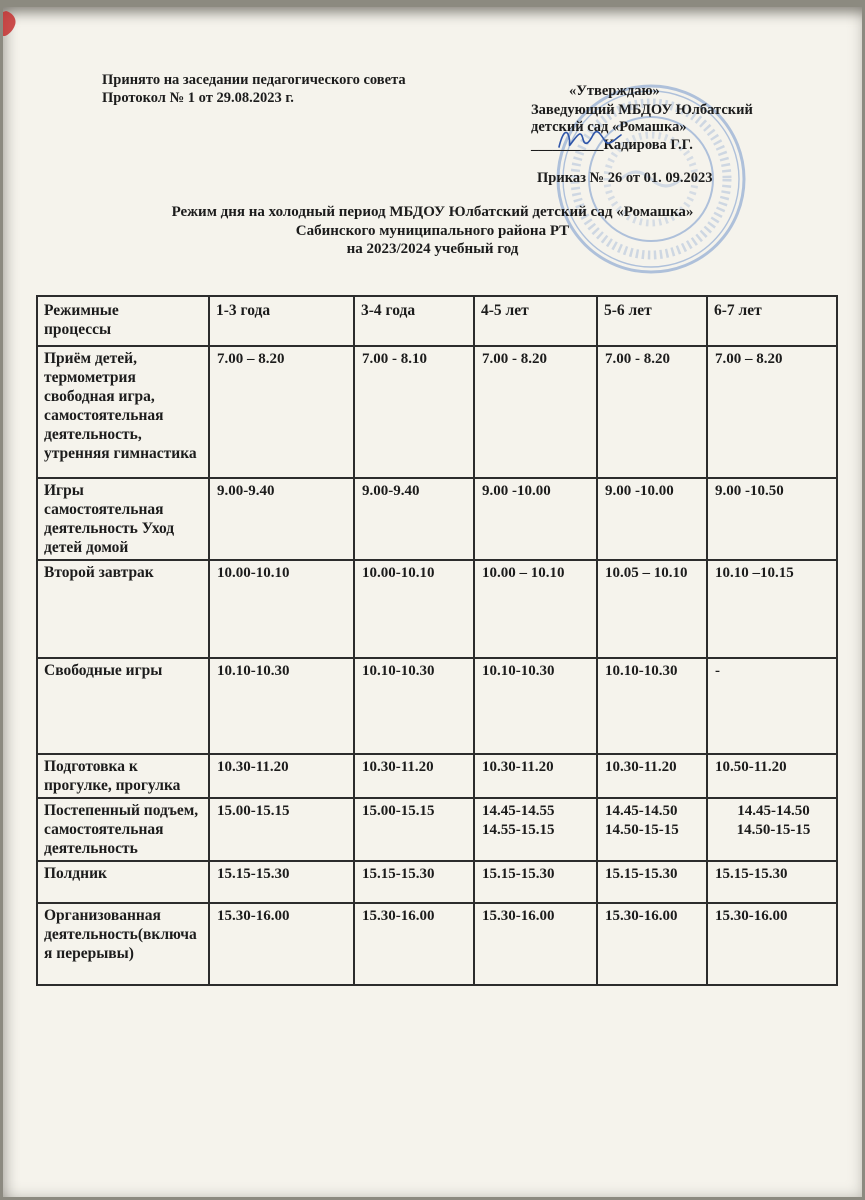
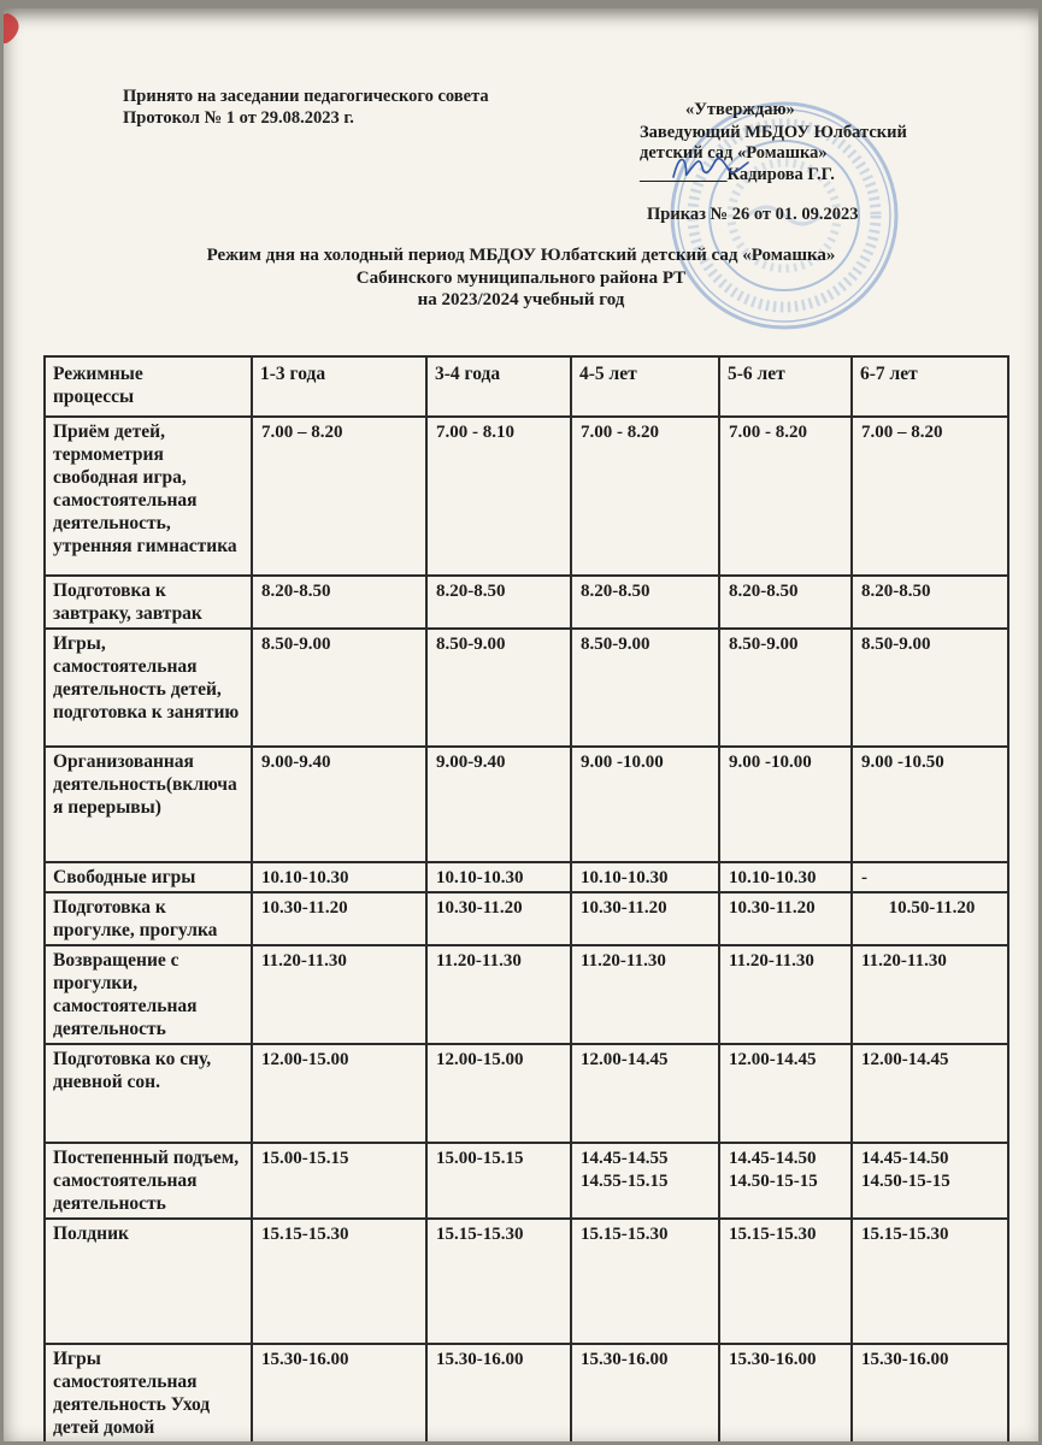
  Принято на заседании педагогического совета
  Протокол № 1 от 29.08.2023 г.
  «Утверждаю»
  Заведующий МБДОУ Юлбатский
  детский сад «Ромашка»
  _________Кадирова Г.Г.
  Приказ № 26 от 01. 09.2023
  Режим дня на холодный период МБДОУ Юлбатский детский сад «Ромашка»
  Сабинского муниципального района РТ
  на 2023/2024 учебный год
  Режимные процессы	1-3 года	3-4 года	4-5 лет	5-6 лет	6-7 лет
  Приём детей, термометрия свободная игра, самостоятельная деятельность, утренняя гимнастика	7.00 – 8.20	7.00 - 8.10	7.00 - 8.20	7.00 - 8.20	7.00 – 8.20
+ Подготовка к завтраку, завтрак	8.20-8.50	8.20-8.50	8.20-8.50	8.20-8.50	8.20-8.50
+ Игры, самостоятельная деятельность детей, подготовка к занятию	8.50-9.00	8.50-9.00	8.50-9.00	8.50-9.00	8.50-9.00
- Игры самостоятельная деятельность Уход детей домой	9.00-9.40	9.00-9.40	9.00 -10.00	9.00 -10.00	9.00 -10.50
+ Организованная деятельность(включая перерывы)	9.00-9.40	9.00-9.40	9.00 -10.00	9.00 -10.00	9.00 -10.50
- Второй завтрак	10.00-10.10	10.00-10.10	10.00 – 10.10	10.05 – 10.10	10.10 –10.15
  Свободные игры	10.10-10.30	10.10-10.30	10.10-10.30	10.10-10.30	-
  Подготовка к прогулке, прогулка	10.30-11.20	10.30-11.20	10.30-11.20	10.30-11.20	10.50-11.20
+ Возвращение с прогулки, самостоятельная деятельность	11.20-11.30	11.20-11.30	11.20-11.30	11.20-11.30	11.20-11.30
+ Подготовка ко сну, дневной сон.	12.00-15.00	12.00-15.00	12.00-14.45	12.00-14.45	12.00-14.45
  Постепенный подъем, самостоятельная деятельность	15.00-15.15	15.00-15.15	14.45-14.55 14.55-15.15	14.45-14.50 14.50-15-15	14.45-14.50 14.50-15-15
  Полдник	15.15-15.30	15.15-15.30	15.15-15.30	15.15-15.30	15.15-15.30
- Организованная деятельность(включая перерывы)	15.30-16.00	15.30-16.00	15.30-16.00	15.30-16.00	15.30-16.00
+ Игры самостоятельная деятельность Уход детей домой	15.30-16.00	15.30-16.00	15.30-16.00	15.30-16.00	15.30-16.00
